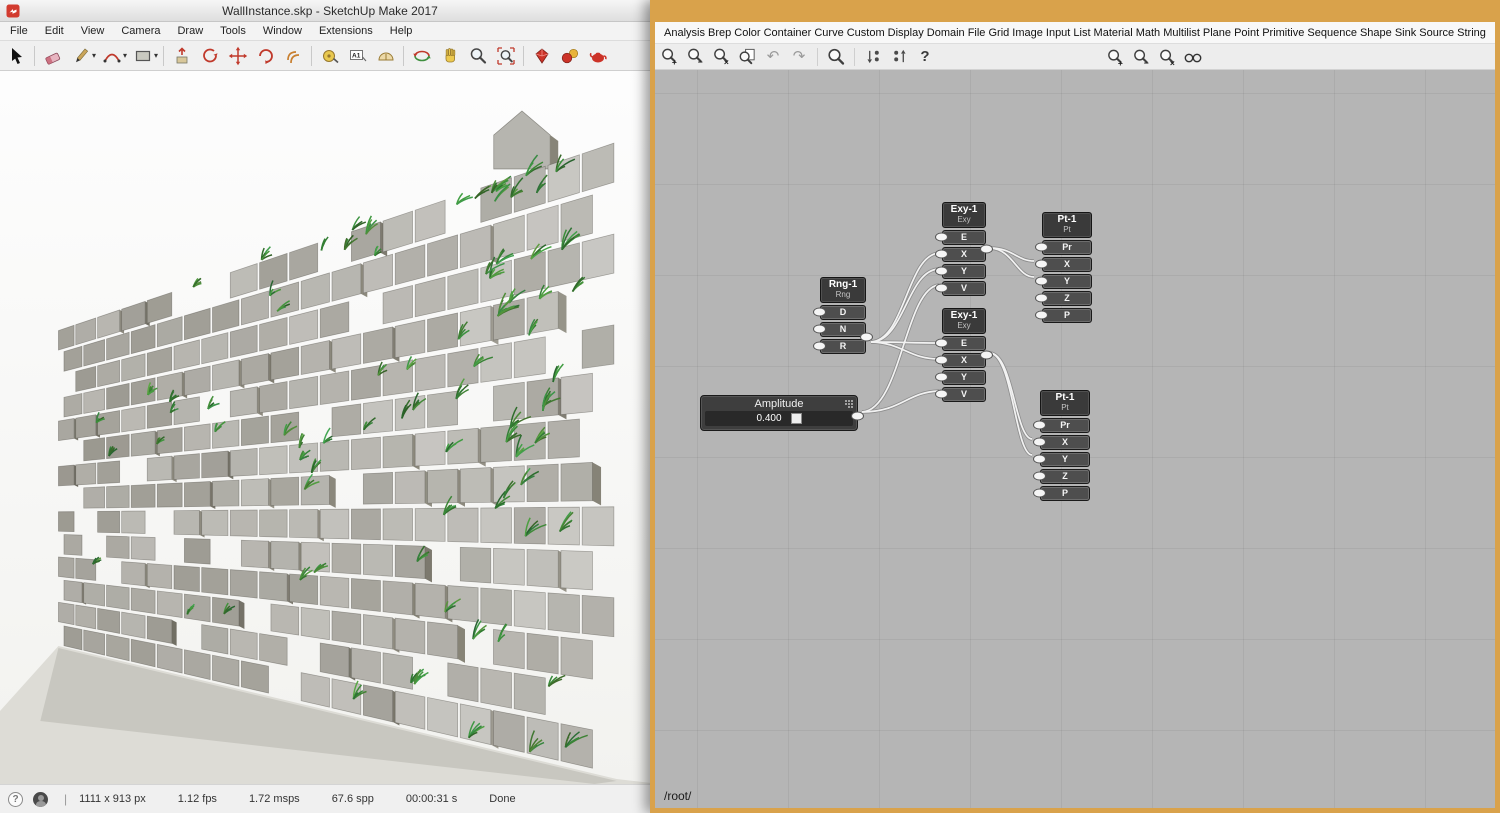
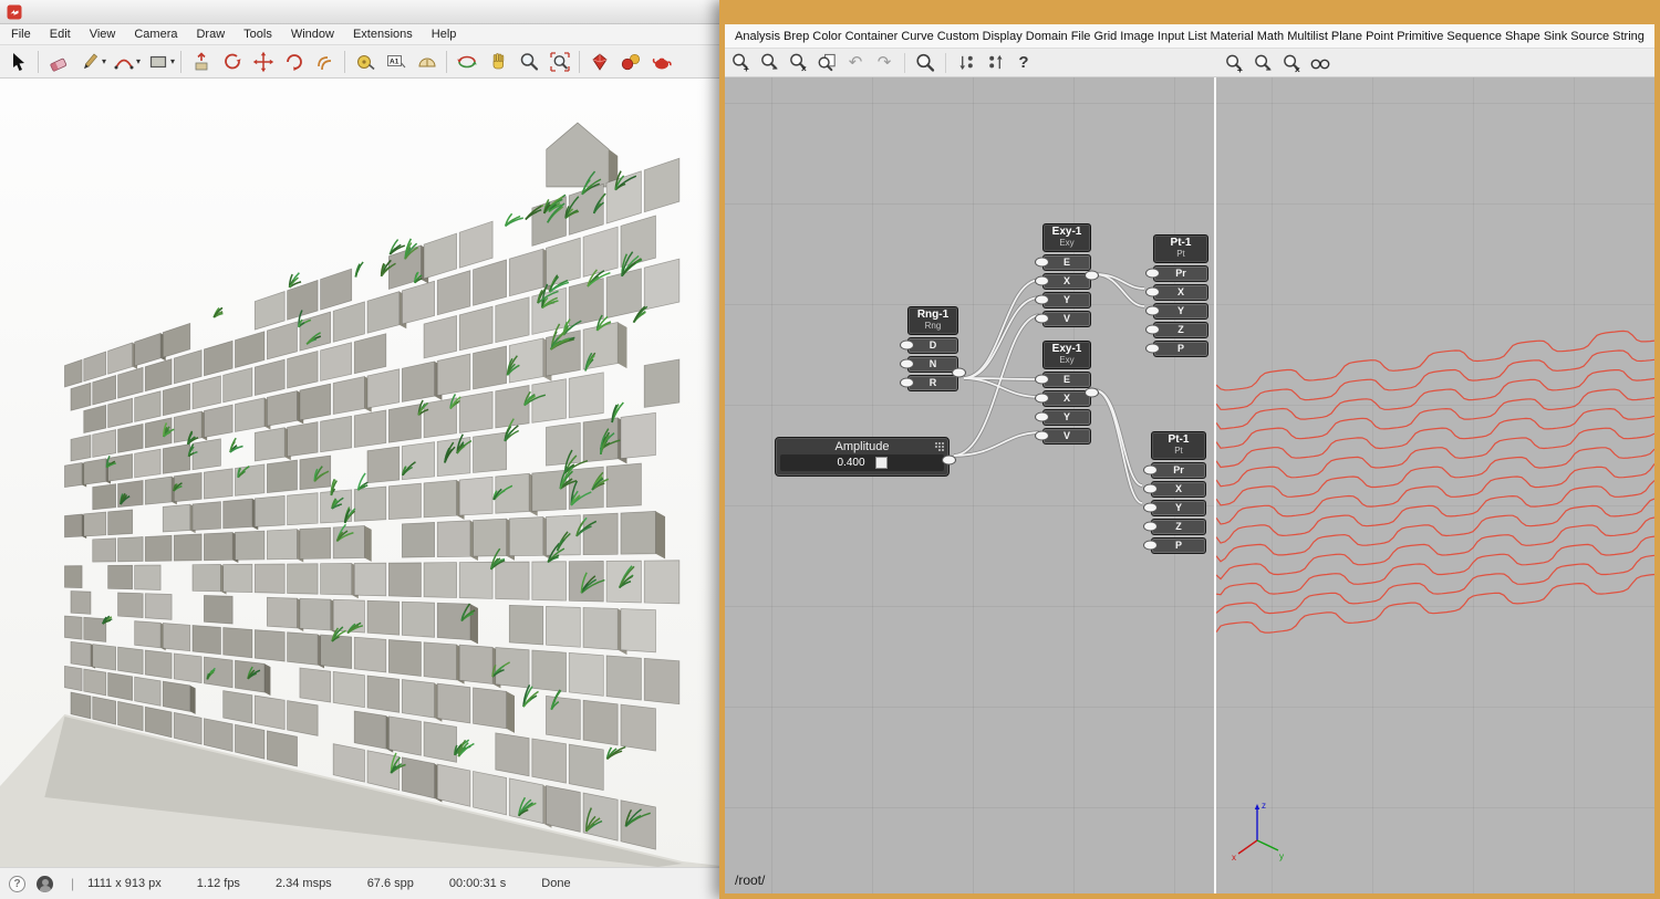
- WallInstance.skp - SketchUp Make 2017
  File
  Edit
  View
  Camera
  Draw
  Tools
  Window
  Extensions
  Help
  ▾
  ▾
  ▾
  ?
  |
  1111 x 913 px
  1.12 fps
- 1.72 msps
+ 2.34 msps
  67.6 spp
  00:00:31 s
  Done
  Analysis
  Brep
  Color
  Container
  Curve
  Custom
  Display
  Domain
  File
  Grid
  Image
  Input
  List
  Material
  Math
  Multilist
  Plane
  Point
  Primitive
  Sequence
  Shape
  Sink
  Source
  String
  +
  −
  ×
  ↶
  ↷
  ?
  +
  −
  ×
  Amplitude
  0.400
  Rng-1
  Rng
  D
  N
  R
  Exy-1
  Exy
  E
  X
  Y
  V
  Exy-1
  Exy
  E
  X
  Y
  V
  Pt-1
  Pt
  Pr
  X
  Y
  Z
  P
  Pt-1
  Pt
  Pr
  X
  Y
  Z
  P
+ z
+ x
+ y
  /root/
